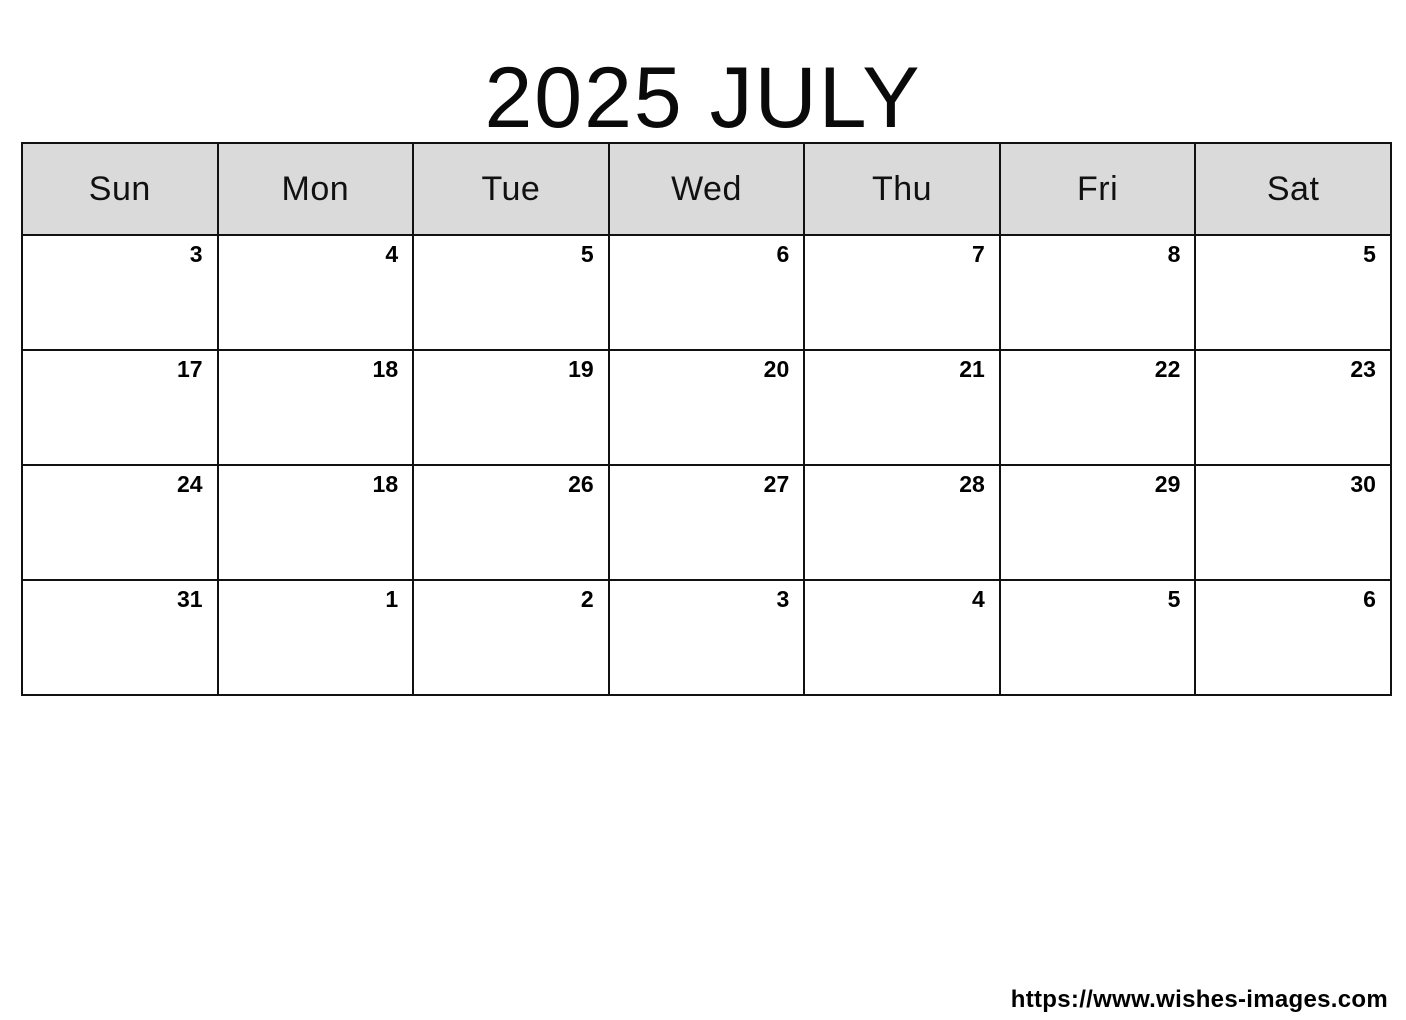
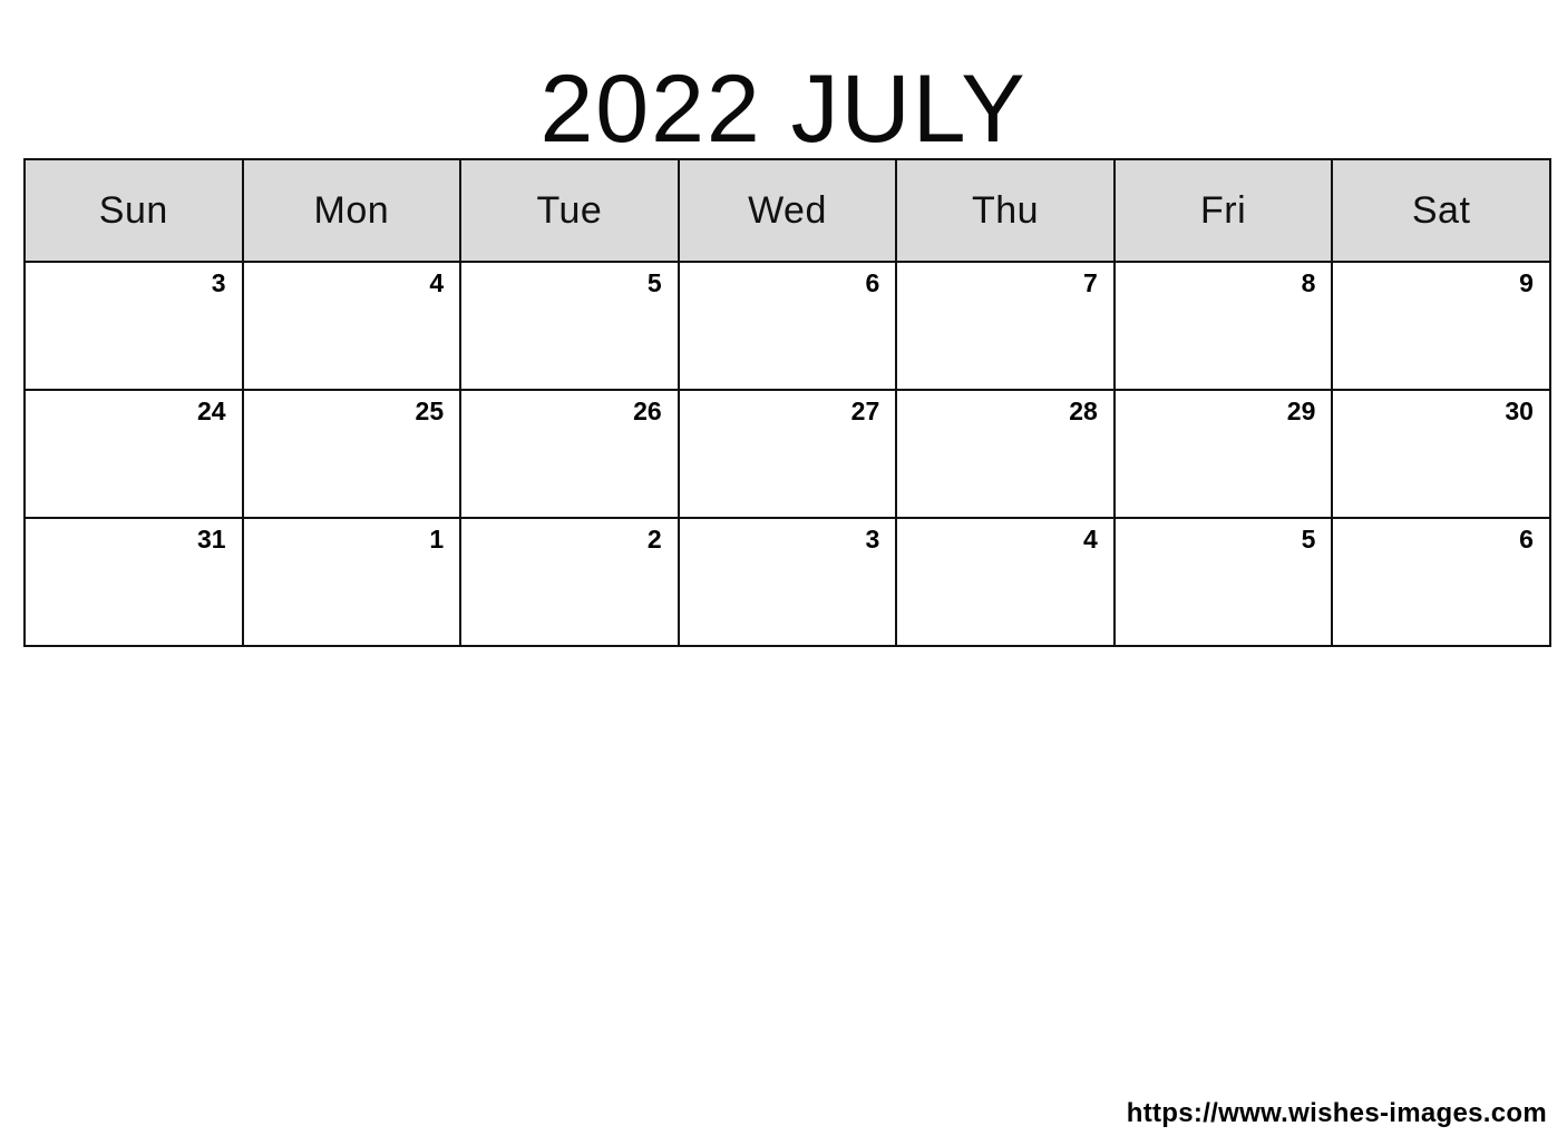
- 2025 JULY
+ 2022 JULY
  Sun	Mon	Tue	Wed	Thu	Fri	Sat
- 3	4	5	6	7	8	5
+ 3	4	5	6	7	8	9
- 17	18	19	20	21	22	23
- 24	18	26	27	28	29	30
+ 24	25	26	27	28	29	30
  31	1	2	3	4	5	6
  https://www.wishes-images.com
